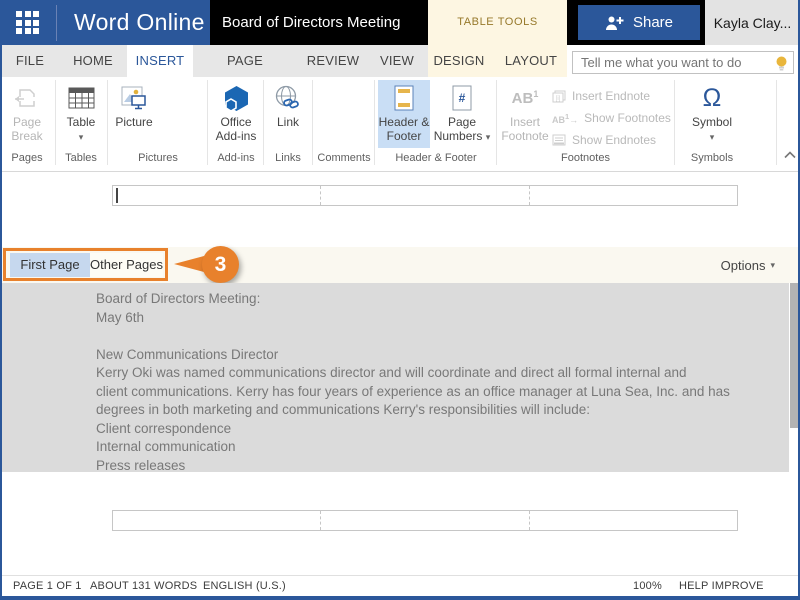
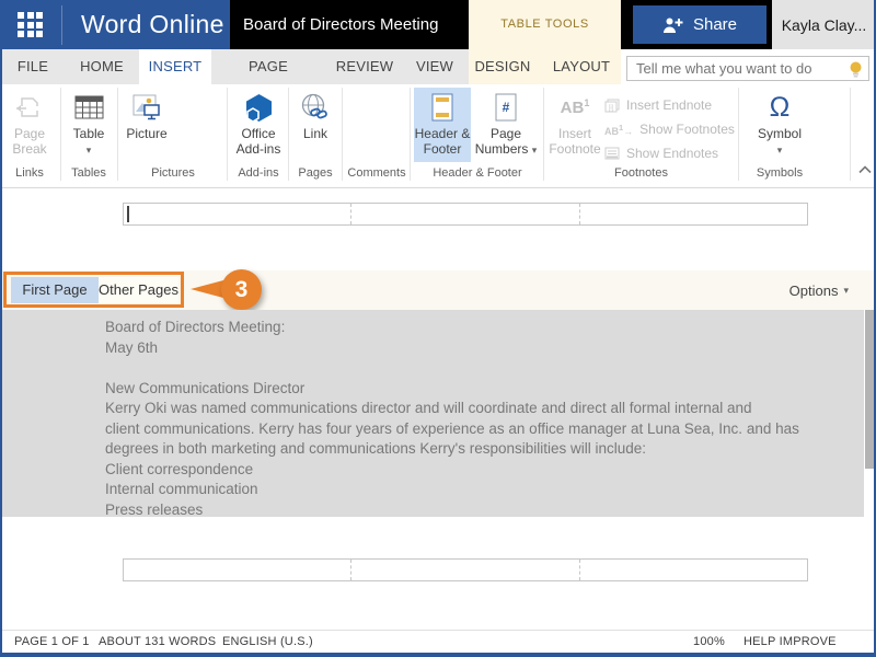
  Word Online
  Board of Directors Meeting
  TABLE TOOLS
  Share
  Kayla Clay...
  FILE
  HOME
  INSERT
  REVIEW
  VIEW
  DESIGN
  LAYOUT
  Tell me what you want to do
  Page Break
  Table
  ▾
  Picture
  Office Add-ins
  Link
  Header & Footer
  #
  Page Numbers ▾
  AB1
  Insert Footnote
  Insert Endnote
  AB1→
  Show Footnotes
  Show Endnotes
  Ω
  Symbol
  ▾
- Pages
+ Links
  Tables
  Pictures
  Add-ins
- Links
+ Pages
  Comments
  Header & Footer
  Footnotes
  Symbols
  First Page
  Other Pages
  3
  Options
  ▾
  Board of Directors Meeting:
  May 6th
  New Communications Director
  Kerry Oki was named communications director and will coordinate and direct all formal internal and
  client communications. Kerry has four years of experience as an office manager at Luna Sea, Inc. and has
  degrees in both marketing and communications Kerry's responsibilities will include:
  Client correspondence
  Internal communication
  Press releases
  PAGE 1 OF 1
  ABOUT 131 WORDS
  ENGLISH (U.S.)
  100%
